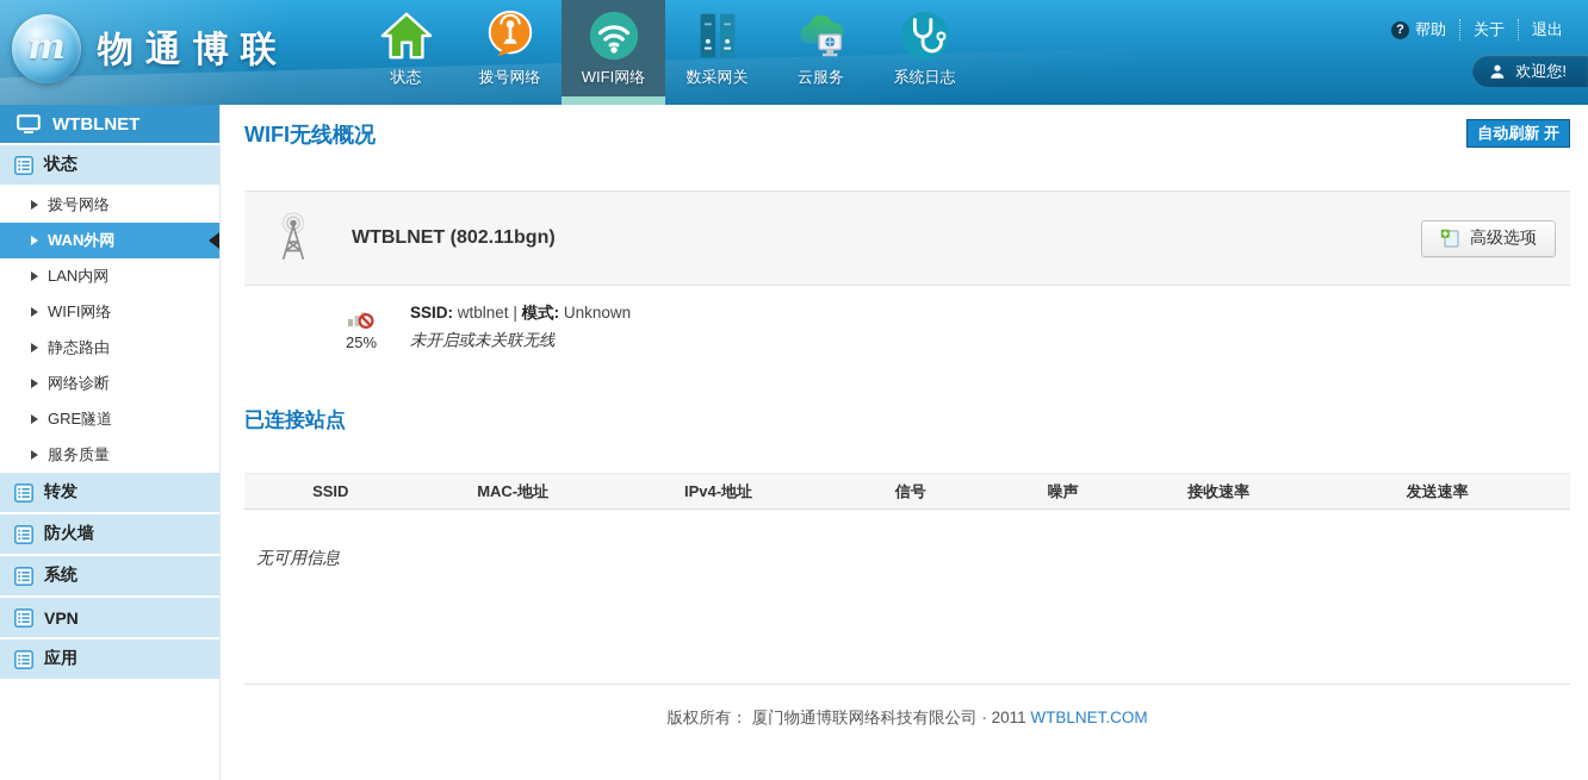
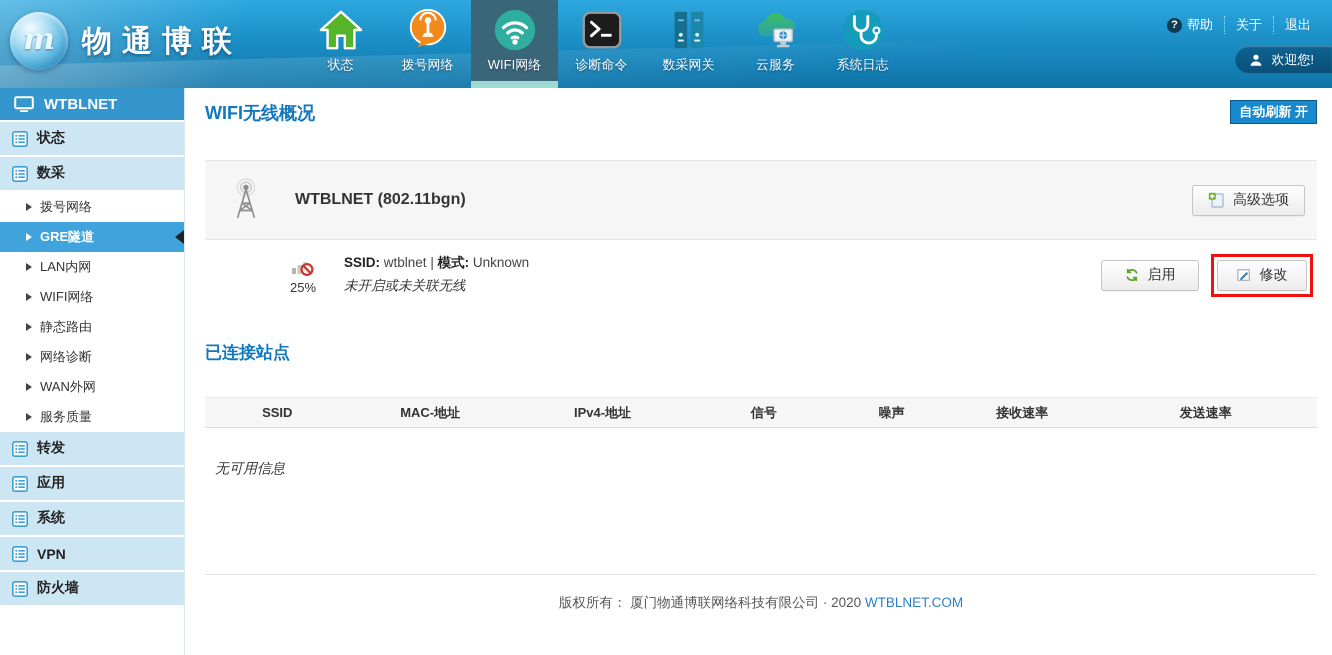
  m
  物通博联
  状态
  拨号网络
  WIFI网络
+ 诊断命令
  数采网关
  云服务
  系统日志
  ?
  帮助
  关于
  退出
  欢迎您!
  WTBLNET
  状态
+ 数采
  拨号网络
- WAN外网
+ GRE隧道
  LAN内网
  WIFI网络
  静态路由
  网络诊断
- GRE隧道
+ WAN外网
  服务质量
  转发
- 防火墙
+ 应用
  系统
  VPN
- 应用
+ 防火墙
  WIFI无线概况
  自动刷新 开
  WTBLNET (802.11bgn)
  高级选项
  25%
  SSID: wtblnet | 模式: Unknown
  未开启或未关联无线
+ 启用
+ 修改
  已连接站点
  SSID	MAC-地址	IPv4-地址	信号	噪声	接收速率	发送速率
  无可用信息
- 版权所有： 厦门物通博联网络科技有限公司 · 2011 WTBLNET.COM
+ 版权所有： 厦门物通博联网络科技有限公司 · 2020 WTBLNET.COM
